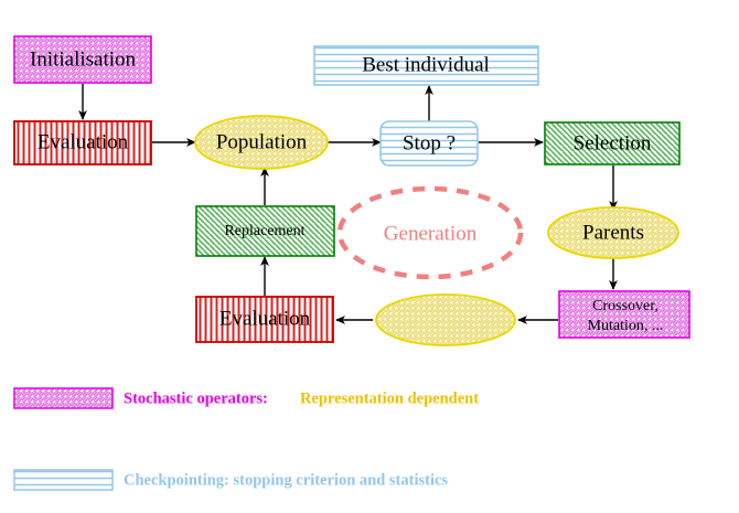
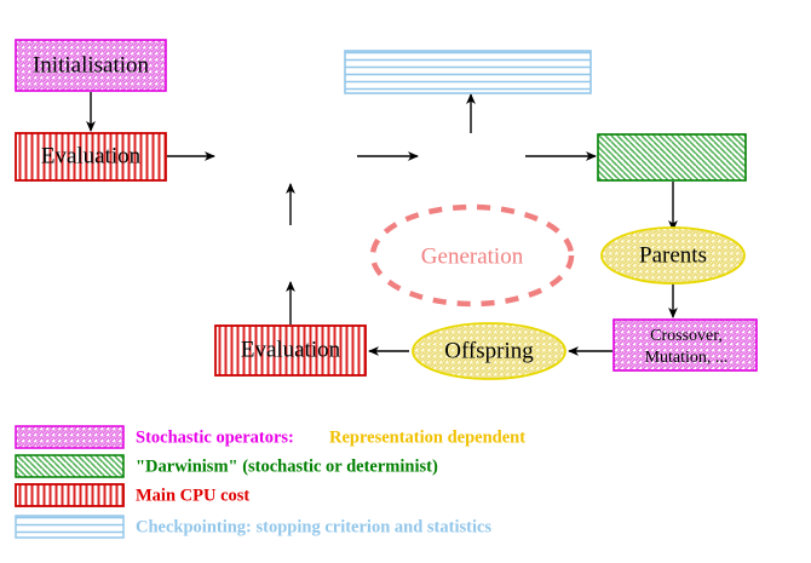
  Initialisation
  Evaluation
- Population
- Stop ?
- Best individual
- Selection
  Parents
  Crossover,
  Mutation, ...
+ Offspring
  Evaluation
- Replacement
  Generation
  Stochastic operators:
  Representation dependent
+ "Darwinism" (stochastic or determinist)
+ Main CPU cost
  Checkpointing: stopping criterion and statistics
